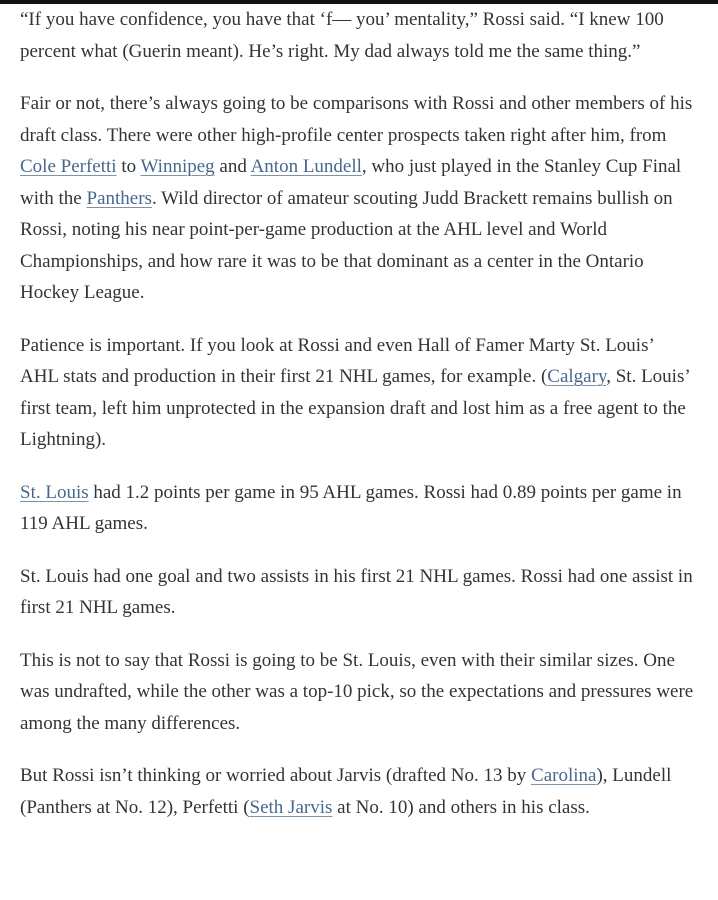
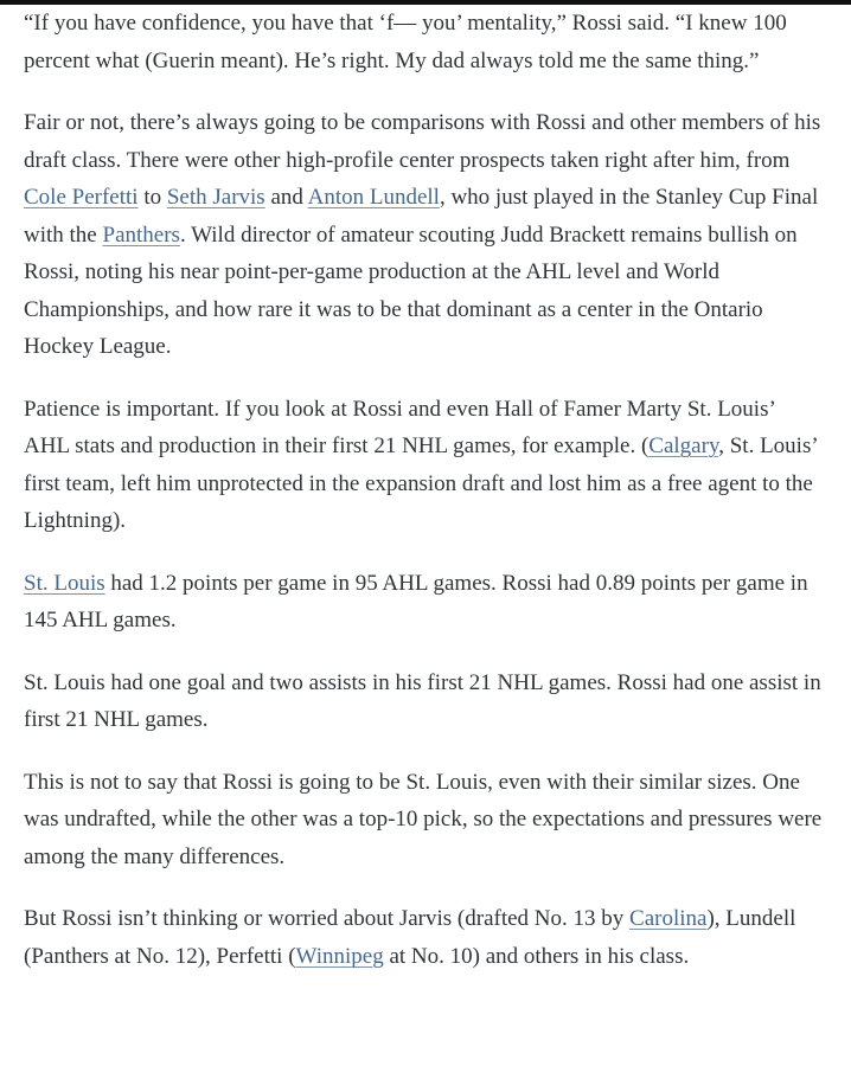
  “If you have confidence, you have that ‘f— you’ mentality,” Rossi said. “I knew 100 percent what (Guerin meant). He’s right. My dad always told me the same thing.”
- Fair or not, there’s always going to be comparisons with Rossi and other members of his draft class. There were other high-profile center prospects taken right after him, from Cole Perfetti to Winnipeg and Anton Lundell, who just played in the Stanley Cup Final with the Panthers. Wild director of amateur scouting Judd Brackett remains bullish on Rossi, noting his near point-per-game production at the AHL level and World Championships, and how rare it was to be that dominant as a center in the Ontario Hockey League.
+ Fair or not, there’s always going to be comparisons with Rossi and other members of his draft class. There were other high-profile center prospects taken right after him, from Cole Perfetti to Seth Jarvis and Anton Lundell, who just played in the Stanley Cup Final with the Panthers. Wild director of amateur scouting Judd Brackett remains bullish on Rossi, noting his near point-per-game production at the AHL level and World Championships, and how rare it was to be that dominant as a center in the Ontario Hockey League.
  Patience is important. If you look at Rossi and even Hall of Famer Marty St. Louis’ AHL stats and production in their first 21 NHL games, for example. (Calgary, St. Louis’ first team, left him unprotected in the expansion draft and lost him as a free agent to the Lightning).
- St. Louis had 1.2 points per game in 95 AHL games. Rossi had 0.89 points per game in 119 AHL games.
+ St. Louis had 1.2 points per game in 95 AHL games. Rossi had 0.89 points per game in 145 AHL games.
  St. Louis had one goal and two assists in his first 21 NHL games. Rossi had one assist in first 21 NHL games.
  This is not to say that Rossi is going to be St. Louis, even with their similar sizes. One was undrafted, while the other was a top-10 pick, so the expectations and pressures were among the many differences.
- But Rossi isn’t thinking or worried about Jarvis (drafted No. 13 by Carolina), Lundell (Panthers at No. 12), Perfetti (Seth Jarvis at No. 10) and others in his class.
+ But Rossi isn’t thinking or worried about Jarvis (drafted No. 13 by Carolina), Lundell (Panthers at No. 12), Perfetti (Winnipeg at No. 10) and others in his class.
